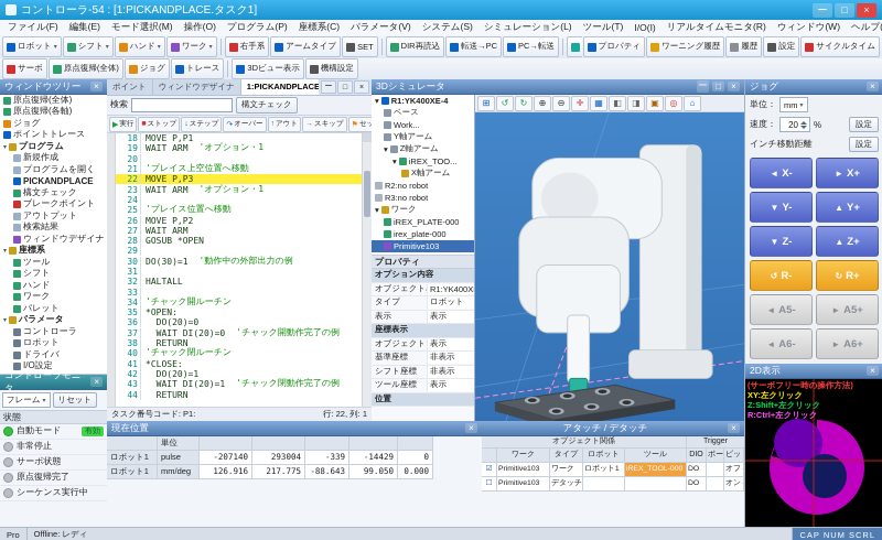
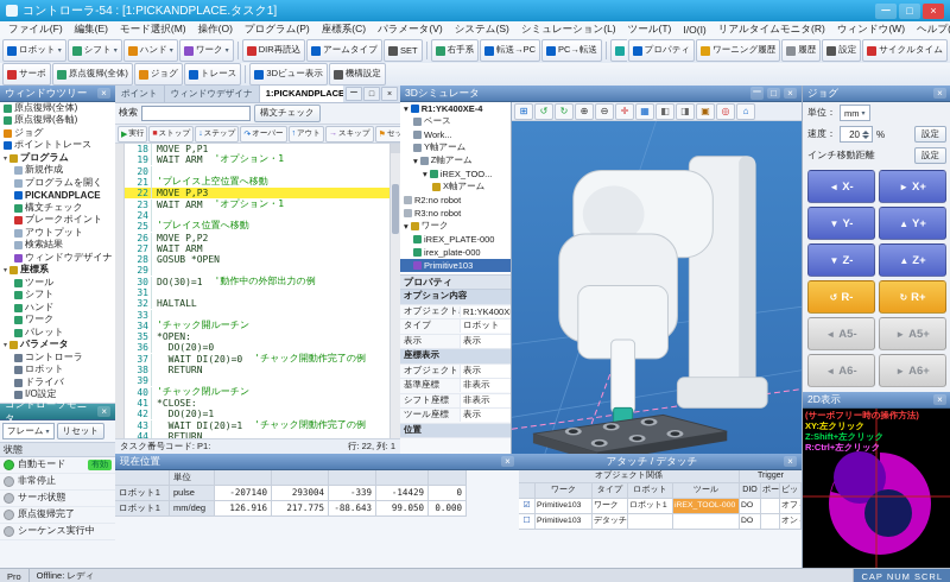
  コントローラ-54 : [1:PICKANDPLACE.タスク1]
  ー
  □
  ×
  ファイル(F)
  編集(E)
  モード選択(M)
  操作(O)
  プログラム(P)
  座標系(C)
  パラメータ(V)
  システム(S)
  シミュレーション(L)
  ツール(T)
  I/O(I)
  リアルタイムモニタ(R)
  ウィンドウ(W)
  ロボット
  シフト
  ハンド
  ワーク
- 右手系
+ DIR再読込
  アームタイプ
  SET
- DIR再読込
+ 右手系
  転送→PC
  PC→転送
  プロパティ
  ワーニング履歴
  履歴
  設定
  サイクルタイム
  サーボ
  原点復帰(全体)
  ジョグ
  トレース
  3Dビュー表示
  機構設定
  ウィンドウツリー
  ×
  原点復帰(全体)
  原点復帰(各軸)
  ジョグ
  ポイントトレース
  プログラム
  新規作成
  プログラムを開く
  PICKANDPLACE
  構文チェック
  ブレークポイント
  アウトプット
  検索結果
  ウィンドウデザイナ
  座標系
  ツール
  シフト
  ハンド
  ワーク
  パレット
  パラメータ
  コントローラ
  ロボット
  ドライバ
  I/O設定
  コントローラモニタ
  ×
  フレーム
  リセット
  状態
  自動モード
  非常停止
  サーボ状態
  原点復帰完了
  シーケンス実行中
  ポイント
  ウィンドウデザイナ
  1:PICKANDPLACE
  検索
  構文チェック
  18
  MOVE P,P1
  19
  WAIT ARM
  'オプション・1
  20
  21
  'プレイス上空位置へ移動
  22
  MOVE P,P3
  23
  WAIT ARM
  'オプション・1
  24
  25
  'プレイス位置へ移動
  26
  MOVE P,P2
  27
  WAIT ARM
  28
  GOSUB *OPEN
  29
  30
  DO(30)=1
  '動作中の外部出力の例
  31
  32
  HALTALL
  33
  34
  'チャック開ルーチン
  35
  *OPEN:
  36
  DO(20)=0
  37
  WAIT DI(20)=0
  'チャック開動作完了の例
  38
  RETURN
+ 39
  40
  'チャック閉ルーチン
  41
  *CLOSE:
  42
  DO(20)=1
  43
  WAIT DI(20)=1
  'チャック閉動作完了の例
  44
  RETURN
  タスク番号コード: P1:
  行: 22, 列: 1
  3Dシミュレータ
  ー
  □
  ×
  ▾
  R1:YK400XE-4
  ベース
  Work...
  Y軸アーム
  ▾
  Z軸アーム
  ▾
  iREX_TOO...
  X軸アーム
  R2:no robot
  R3:no robot
  ▾
  ワーク
  iREX_PLATE-000
  irex_plate-000
  Primitive103
  プロパティ
  オプション内容
  オブジェクト
  R1:YK400X
  タイプ
  ロボット
  表示
  表示
  座標表示
  オブジェクト
  表示
  基準座標
  非表示
  シフト座標
  非表示
  ツール座標
  表示
  位置
  ⊞
  ↺
  ↻
  ⊕
  ⊖
  ✛
  ▦
  ◧
  ◨
  ▣
  ◎
  ⌂
  ジョグ
  ×
  単位：
  mm
  速度：
  20
  %
  設定
  インチ移動距離
  設定
  ◄
  X-
  ►
  X+
  ▼
  Y-
  ▲
  Y+
  ▼
  Z-
  ▲
  Z+
  ↺
  R-
  ↻
  R+
  ◄
  A5-
  ►
  A5+
  ◄
  A6-
  ►
  A6+
  2D表示
  ×
  (サーボフリー時の操作方法)
  XY:左クリック
  Z:Shift+左クリック
  R:Ctrl+左クリック
  現在位置
  ×
  単位
  ロボット1
  pulse
  -207140
  293004
  -339
  -14429
  0
  ロボット1
  mm/deg
  126.916
  217.775
  -88.643
  99.050
  0.000
  アタッチ / デタッチ
  ×
  Pro
  Offline: レディ
  CAP NUM SCRL
